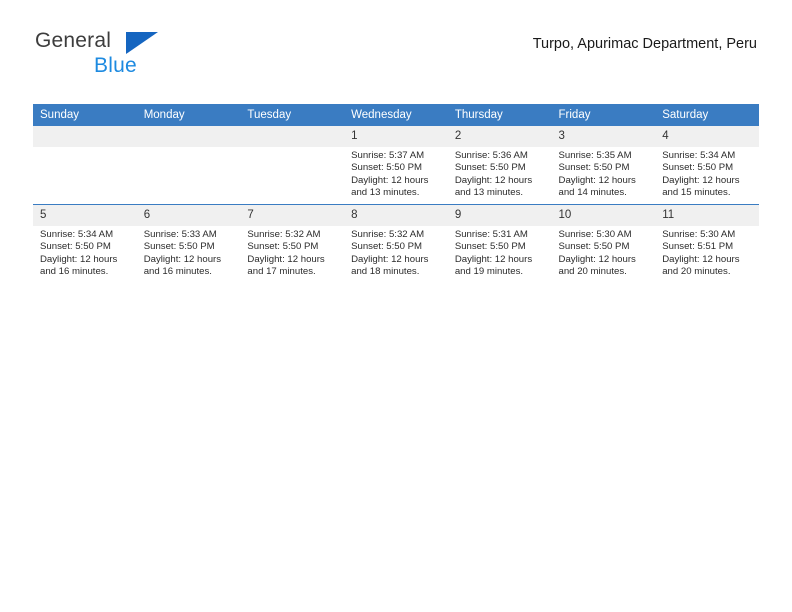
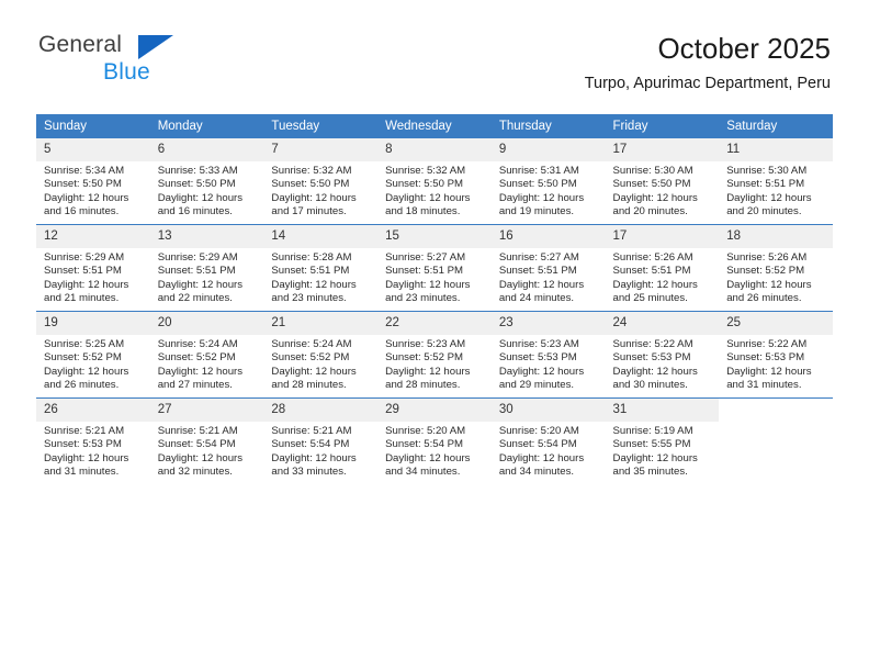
  General
  Blue
+ October 2025
  Turpo, Apurimac Department, Peru
  Sunday	Monday	Tuesday	Wednesday	Thursday	Friday	Saturday
- 			1Sunrise: 5:37 AMSunset: 5:50 PMDaylight: 12 hoursand 13 minutes.	2Sunrise: 5:36 AMSunset: 5:50 PMDaylight: 12 hoursand 13 minutes.	3Sunrise: 5:35 AMSunset: 5:50 PMDaylight: 12 hoursand 14 minutes.	4Sunrise: 5:34 AMSunset: 5:50 PMDaylight: 12 hoursand 15 minutes.
- 5Sunrise: 5:34 AMSunset: 5:50 PMDaylight: 12 hoursand 16 minutes.	6Sunrise: 5:33 AMSunset: 5:50 PMDaylight: 12 hoursand 16 minutes.	7Sunrise: 5:32 AMSunset: 5:50 PMDaylight: 12 hoursand 17 minutes.	8Sunrise: 5:32 AMSunset: 5:50 PMDaylight: 12 hoursand 18 minutes.	9Sunrise: 5:31 AMSunset: 5:50 PMDaylight: 12 hoursand 19 minutes.	10Sunrise: 5:30 AMSunset: 5:50 PMDaylight: 12 hoursand 20 minutes.	11Sunrise: 5:30 AMSunset: 5:51 PMDaylight: 12 hoursand 20 minutes.
+ 5Sunrise: 5:34 AMSunset: 5:50 PMDaylight: 12 hoursand 16 minutes.	6Sunrise: 5:33 AMSunset: 5:50 PMDaylight: 12 hoursand 16 minutes.	7Sunrise: 5:32 AMSunset: 5:50 PMDaylight: 12 hoursand 17 minutes.	8Sunrise: 5:32 AMSunset: 5:50 PMDaylight: 12 hoursand 18 minutes.	9Sunrise: 5:31 AMSunset: 5:50 PMDaylight: 12 hoursand 19 minutes.	17Sunrise: 5:30 AMSunset: 5:50 PMDaylight: 12 hoursand 20 minutes.	11Sunrise: 5:30 AMSunset: 5:51 PMDaylight: 12 hoursand 20 minutes.
+ 12Sunrise: 5:29 AMSunset: 5:51 PMDaylight: 12 hoursand 21 minutes.	13Sunrise: 5:29 AMSunset: 5:51 PMDaylight: 12 hoursand 22 minutes.	14Sunrise: 5:28 AMSunset: 5:51 PMDaylight: 12 hoursand 23 minutes.	15Sunrise: 5:27 AMSunset: 5:51 PMDaylight: 12 hoursand 23 minutes.	16Sunrise: 5:27 AMSunset: 5:51 PMDaylight: 12 hoursand 24 minutes.	17Sunrise: 5:26 AMSunset: 5:51 PMDaylight: 12 hoursand 25 minutes.	18Sunrise: 5:26 AMSunset: 5:52 PMDaylight: 12 hoursand 26 minutes.
+ 19Sunrise: 5:25 AMSunset: 5:52 PMDaylight: 12 hoursand 26 minutes.	20Sunrise: 5:24 AMSunset: 5:52 PMDaylight: 12 hoursand 27 minutes.	21Sunrise: 5:24 AMSunset: 5:52 PMDaylight: 12 hoursand 28 minutes.	22Sunrise: 5:23 AMSunset: 5:52 PMDaylight: 12 hoursand 28 minutes.	23Sunrise: 5:23 AMSunset: 5:53 PMDaylight: 12 hoursand 29 minutes.	24Sunrise: 5:22 AMSunset: 5:53 PMDaylight: 12 hoursand 30 minutes.	25Sunrise: 5:22 AMSunset: 5:53 PMDaylight: 12 hoursand 31 minutes.
+ 26Sunrise: 5:21 AMSunset: 5:53 PMDaylight: 12 hoursand 31 minutes.	27Sunrise: 5:21 AMSunset: 5:54 PMDaylight: 12 hoursand 32 minutes.	28Sunrise: 5:21 AMSunset: 5:54 PMDaylight: 12 hoursand 33 minutes.	29Sunrise: 5:20 AMSunset: 5:54 PMDaylight: 12 hoursand 34 minutes.	30Sunrise: 5:20 AMSunset: 5:54 PMDaylight: 12 hoursand 34 minutes.	31Sunrise: 5:19 AMSunset: 5:55 PMDaylight: 12 hoursand 35 minutes.
